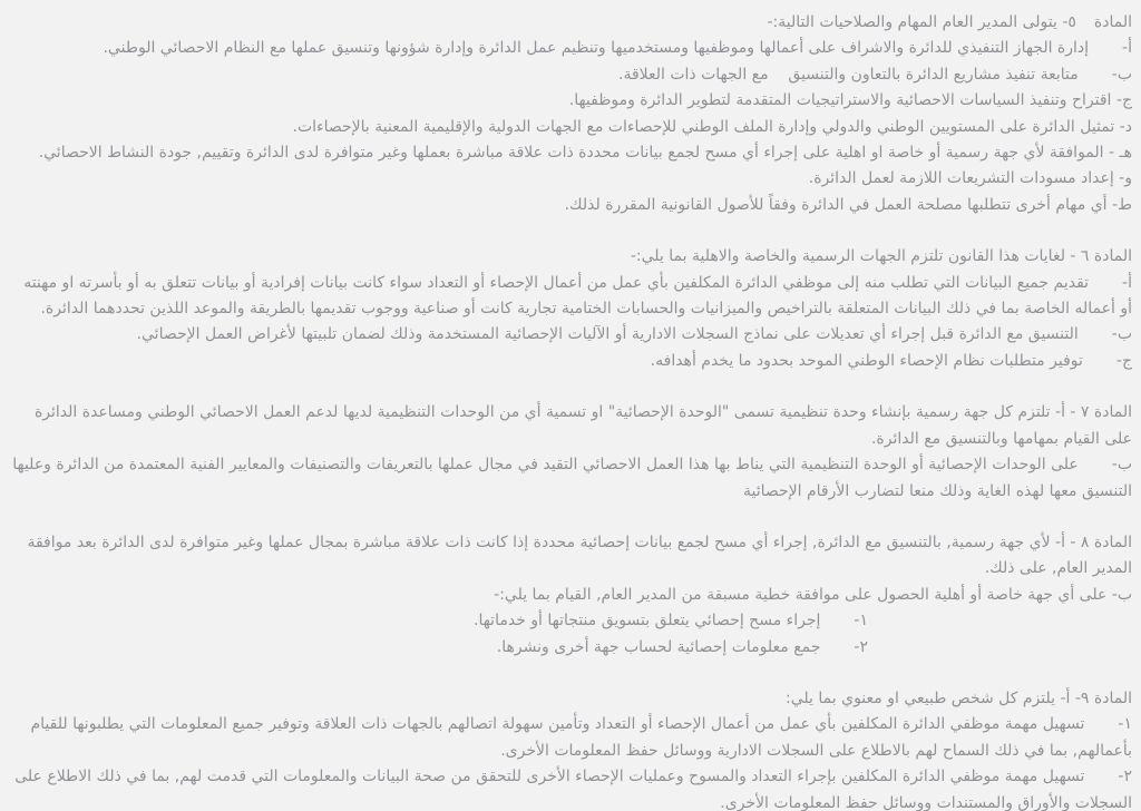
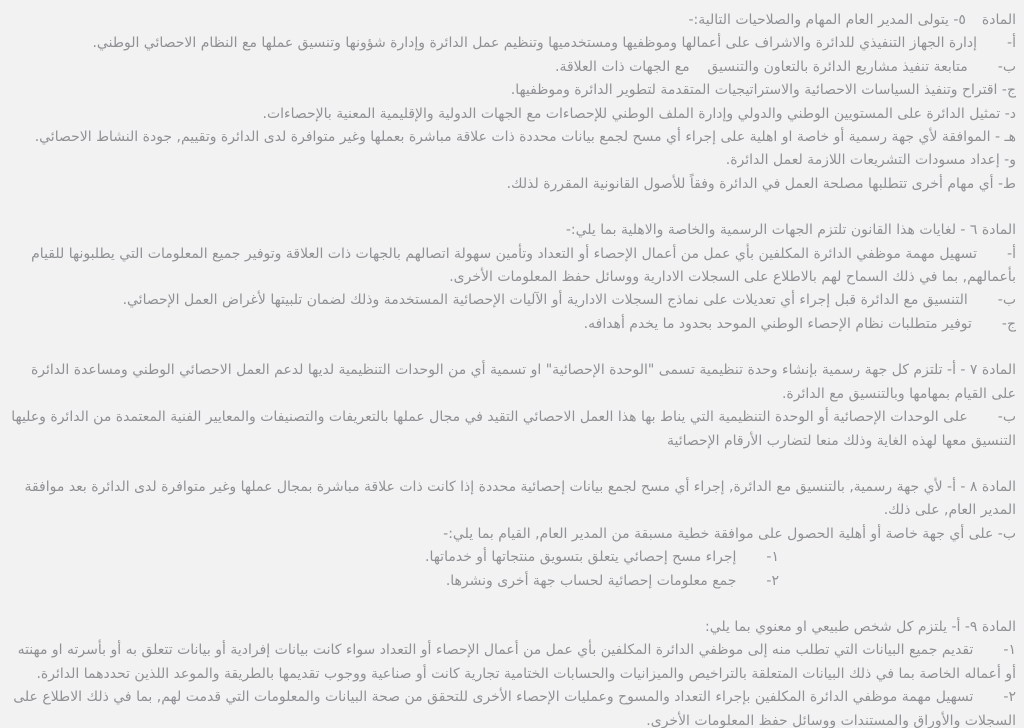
  المادة٥- يتولى المدير العام المهام والصلاحيات التالية:-
  أ-إدارة الجهاز التنفيذي للدائرة والاشراف على أعمالها وموظفيها ومستخدميها وتنظيم عمل الدائرة وإدارة شؤونها وتنسيق عملها مع النظام الاحصائي الوطني.
  ب-متابعة تنفيذ مشاريع الدائرة بالتعاون والتنسيق مع الجهات ذات العلاقة.
  ج- اقتراح وتنفيذ السياسات الاحصائية والاستراتيجيات المتقدمة لتطوير الدائرة وموظفيها.
  د- تمثيل الدائرة على المستويين الوطني والدولي وإدارة الملف الوطني للإحصاءات مع الجهات الدولية والإقليمية المعنية بالإحصاءات.
  هـ - الموافقة لأي جهة رسمية أو خاصة او اهلية على إجراء أي مسح لجمع بيانات محددة ذات علاقة مباشرة بعملها وغير متوافرة لدى الدائرة وتقييم, جودة النشاط الاحصائي.
  و- إعداد مسودات التشريعات اللازمة لعمل الدائرة.
  ط- أي مهام أخرى تتطلبها مصلحة العمل في الدائرة وفقاً للأصول القانونية المقررة لذلك.
  المادة ٦ - لغايات هذا القانون تلتزم الجهات الرسمية والخاصة والاهلية بما يلي:-
- أ-تقديم جميع البيانات التي تطلب منه إلى موظفي الدائرة المكلفين بأي عمل من أعمال الإحصاء أو التعداد سواء كانت بيانات إفرادية أو بيانات تتعلق به أو بأسرته او مهنته أو أعماله الخاصة بما في ذلك البيانات المتعلقة بالتراخيص والميزانيات والحسابات الختامية تجارية كانت أو صناعية ووجوب تقديمها بالطريقة والموعد اللذين تحددهما الدائرة.
+ أ-تسهيل مهمة موظفي الدائرة المكلفين بأي عمل من أعمال الإحصاء أو التعداد وتأمين سهولة اتصالهم بالجهات ذات العلاقة وتوفير جميع المعلومات التي يطلبونها للقيام بأعمالهم, بما في ذلك السماح لهم بالاطلاع على السجلات الادارية ووسائل حفظ المعلومات الأخرى.
  ب-التنسيق مع الدائرة قبل إجراء أي تعديلات على نماذج السجلات الادارية أو الآليات الإحصائية المستخدمة وذلك لضمان تلبيتها لأغراض العمل الإحصائي.
  ج-توفير متطلبات نظام الإحصاء الوطني الموحد بحدود ما يخدم أهدافه.
  المادة ٧ - أ- تلتزم كل جهة رسمية بإنشاء وحدة تنظيمية تسمى "الوحدة الإحصائية" او تسمية أي من الوحدات التنظيمية لديها لدعم العمل الاحصائي الوطني ومساعدة الدائرة على القيام بمهامها وبالتنسيق مع الدائرة.
  ب-على الوحدات الإحصائية أو الوحدة التنظيمية التي يناط بها هذا العمل الاحصائي التقيد في مجال عملها بالتعريفات والتصنيفات والمعايير الفنية المعتمدة من الدائرة وعليها التنسيق معها لهذه الغاية وذلك منعا لتضارب الأرقام الإحصائية
  المادة ٨ - أ- لأي جهة رسمية, بالتنسيق مع الدائرة, إجراء أي مسح لجمع بيانات إحصائية محددة إذا كانت ذات علاقة مباشرة بمجال عملها وغير متوافرة لدى الدائرة بعد موافقة المدير العام, على ذلك.
  ب- على أي جهة خاصة أو أهلية الحصول على موافقة خطية مسبقة من المدير العام, القيام بما يلي:-
  ١-إجراء مسح إحصائي يتعلق بتسويق منتجاتها أو خدماتها.
  ٢-جمع معلومات إحصائية لحساب جهة أخرى ونشرها.
  المادة ٩- أ- يلتزم كل شخص طبيعي او معنوي بما يلي:
- ١-تسهيل مهمة موظفي الدائرة المكلفين بأي عمل من أعمال الإحصاء أو التعداد وتأمين سهولة اتصالهم بالجهات ذات العلاقة وتوفير جميع المعلومات التي يطلبونها للقيام بأعمالهم, بما في ذلك السماح لهم بالاطلاع على السجلات الادارية ووسائل حفظ المعلومات الأخرى.
+ ١-تقديم جميع البيانات التي تطلب منه إلى موظفي الدائرة المكلفين بأي عمل من أعمال الإحصاء أو التعداد سواء كانت بيانات إفرادية أو بيانات تتعلق به أو بأسرته او مهنته أو أعماله الخاصة بما في ذلك البيانات المتعلقة بالتراخيص والميزانيات والحسابات الختامية تجارية كانت أو صناعية ووجوب تقديمها بالطريقة والموعد اللذين تحددهما الدائرة.
  ٢-تسهيل مهمة موظفي الدائرة المكلفين بإجراء التعداد والمسوح وعمليات الإحصاء الأخرى للتحقق من صحة البيانات والمعلومات التي قدمت لهم, بما في ذلك الاطلاع على السجلات والأوراق والمستندات ووسائل حفظ المعلومات الأخرى.
